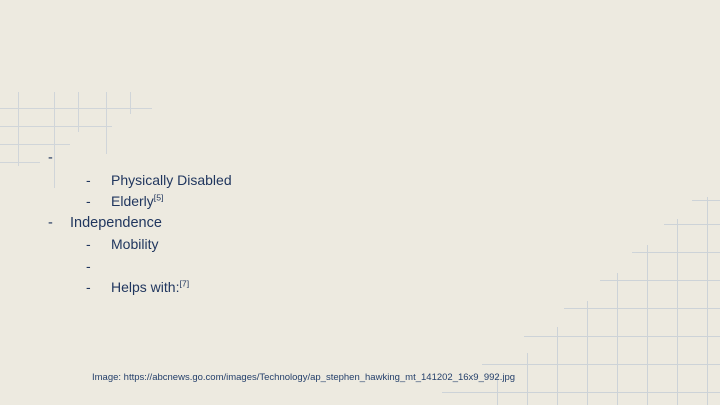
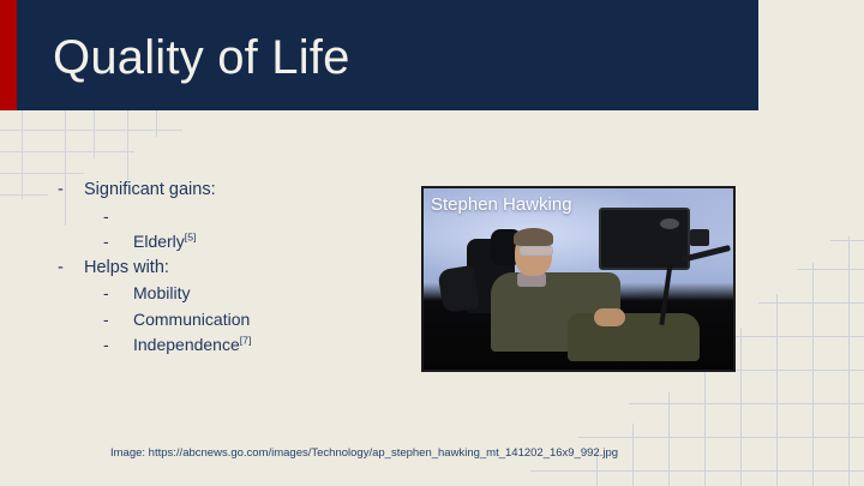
+ Quality of Life
  -
+ Significant gains:
  -
- Physically Disabled
  -
  Elderly[5]
  -
- Independence
+ Helps with:
  -
  Mobility
  -
+ Communication
  -
- Helps with:[7]
+ Independence[7]
+ Stephen Hawking
  Image: https://abcnews.go.com/images/Technology/ap_stephen_hawking_mt_141202_16x9_992.jpg
